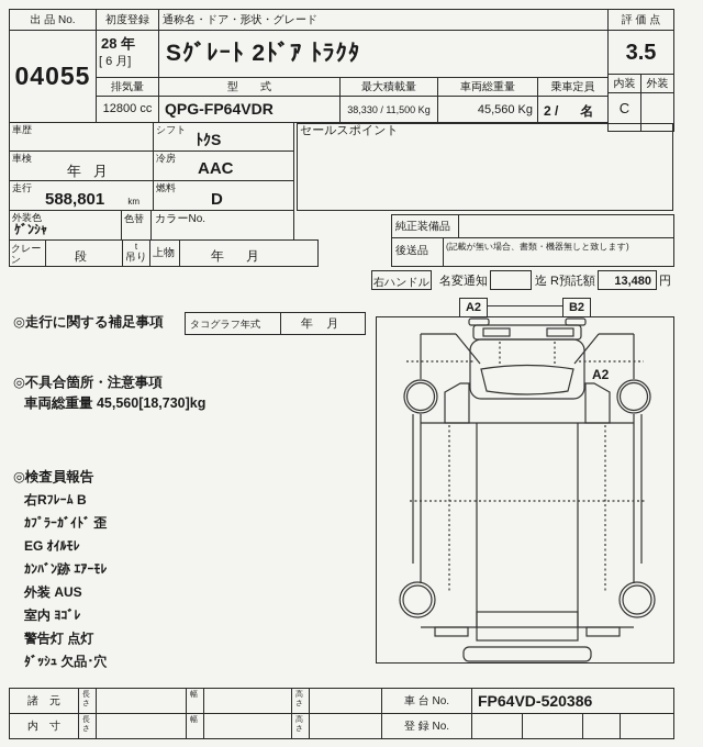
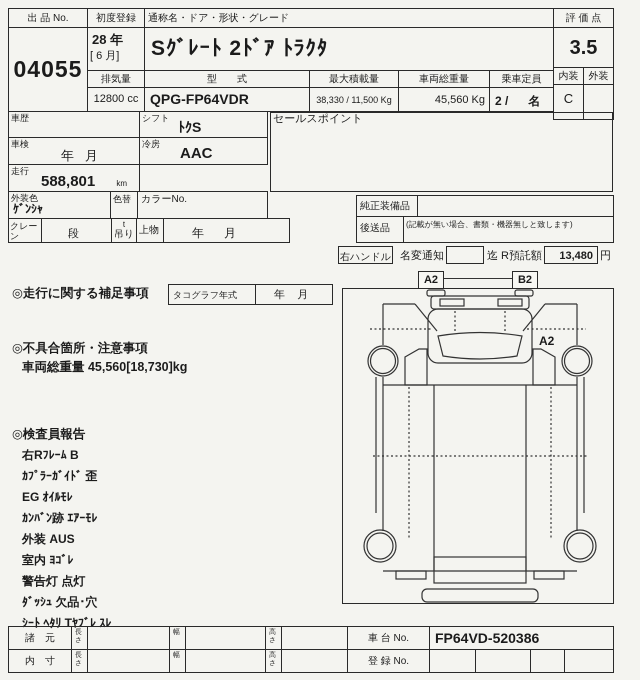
  出 品 No.
  04055
  初度登録
  28 年
  [ 6 月]
  通称名・ドア・形状・グレード
  Sｸﾞﾚｰﾄ 2ﾄﾞｱ ﾄﾗｸﾀ
  排気量
  12800 cc
  型 式
  QPG-FP64VDR
  最大積載量
  38,330 / 11,500 Kg
  車両総重量
  45,560 Kg
  乗車定員
  2 / 名
  評 価 点
  3.5
  内装
  外装
  C
  車歴
  シフト
  ﾄｸS
  車検
  年 月
  冷房
  AAC
  走行
  588,801
  km
- 燃料
- D
  外装色
  ｹﾞﾝｼｬ
  色替
  カラーNo.
  セールスポイント
  純正装備品
  後送品
  (記載が無い場合、書類・機器無しと致します)
  クレーン
  段
  t
  吊り
  上物
  年 月
  右ハンドル
  名変通知
  迄
  R預託額
  13,480
  円
  ◎走行に関する補足事項
  タコグラフ年式
  年 月
  ◎不具合箇所・注意事項
  車両総重量 45,560[18,730]kg
  ◎検査員報告
  右Rﾌﾚｰﾑ B
  ｶﾌﾟﾗｰｶﾞｲﾄﾞ 歪
  EG ｵｲﾙﾓﾚ
  ｶﾝﾊﾞﾝ跡 ｴｱｰﾓﾚ
  外装 AUS
  室内 ﾖｺﾞﾚ
  警告灯 点灯
  ﾀﾞｯｼｭ 欠品･穴
+ ｼｰﾄ ﾍﾀﾘ Tﾔﾌﾞﾚ ｽﾚ
  A2
  A2
  B2
  諸 元
  車 台 No.
  FP64VD-520386
  内 寸
  登 録 No.
